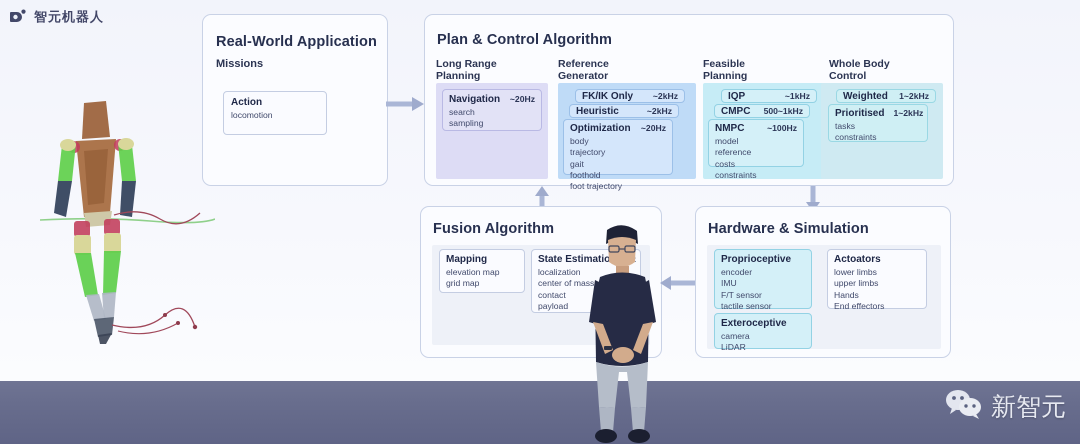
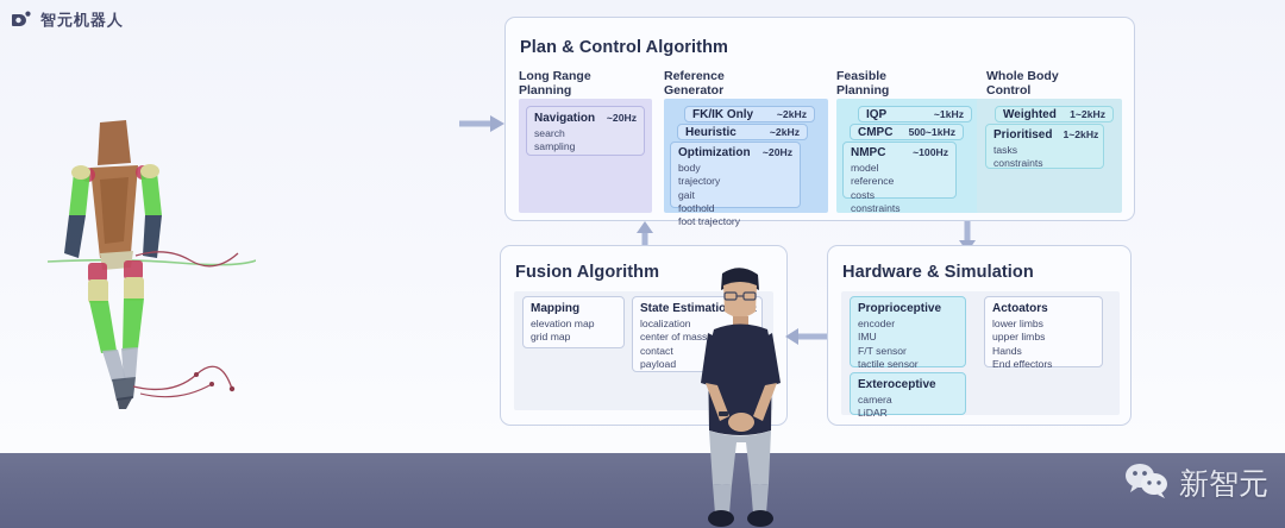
  智元机器人
- Real-World Application
- Missions
- Action
- locomotion
  Plan & Control Algorithm
  Long Range
  Planning
  Navigation
  ~20Hz
  search
  sampling
  Reference
  Generator
  FK/IK Only
  ~2kHz
  Heuristic
  ~2kHz
  Optimization
  ~20Hz
  body
  trajectory
  gait
  foothold
  foot trajectory
  Feasible
  Planning
  IQP
  ~1kHz
  CMPC
  500~1kHz
  NMPC
  ~100Hz
  model
  reference
  costs
  constraints
  Whole Body
  Control
  Weighted
  1~2kHz
  Prioritised
  1~2kHz
  tasks
  constraints
  Fusion Algorithm
  Mapping
  elevation map
  grid map
  State Estimatio
  localization
  center of mass
  contact
  payload
  Hardware & Simulation
  Proprioceptive
  encoder
  IMU
  F/T sensor
  tactile sensor
  Exteroceptive
  camera
  LiDAR
  Actoators
  lower limbs
  upper limbs
  Hands
  End effectors
  新智元
